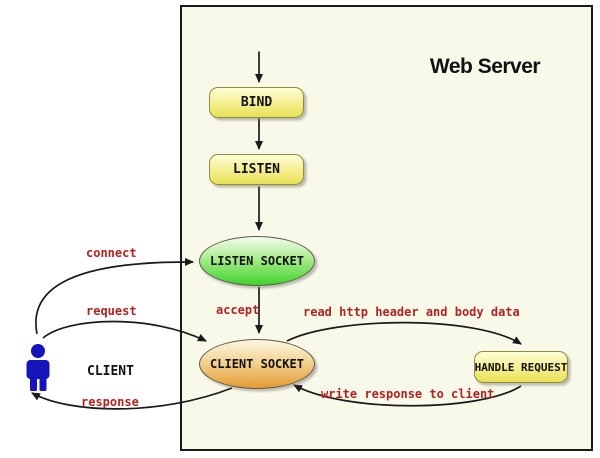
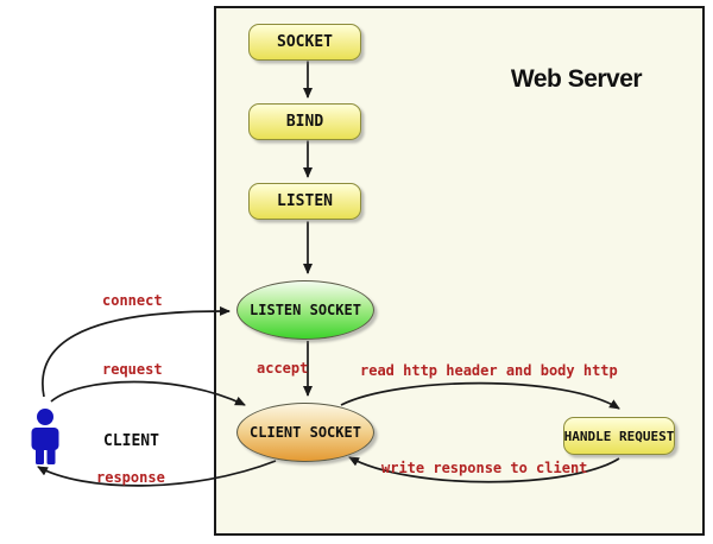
  Web Server
+ SOCKET
  BIND
  LISTEN
  LISTEN SOCKET
  CLIENT SOCKET
  HANDLE REQUEST
  CLIENT
  connect
  request
  accept
  response
- read http header and body data
+ read http header and body http
  write response to client
